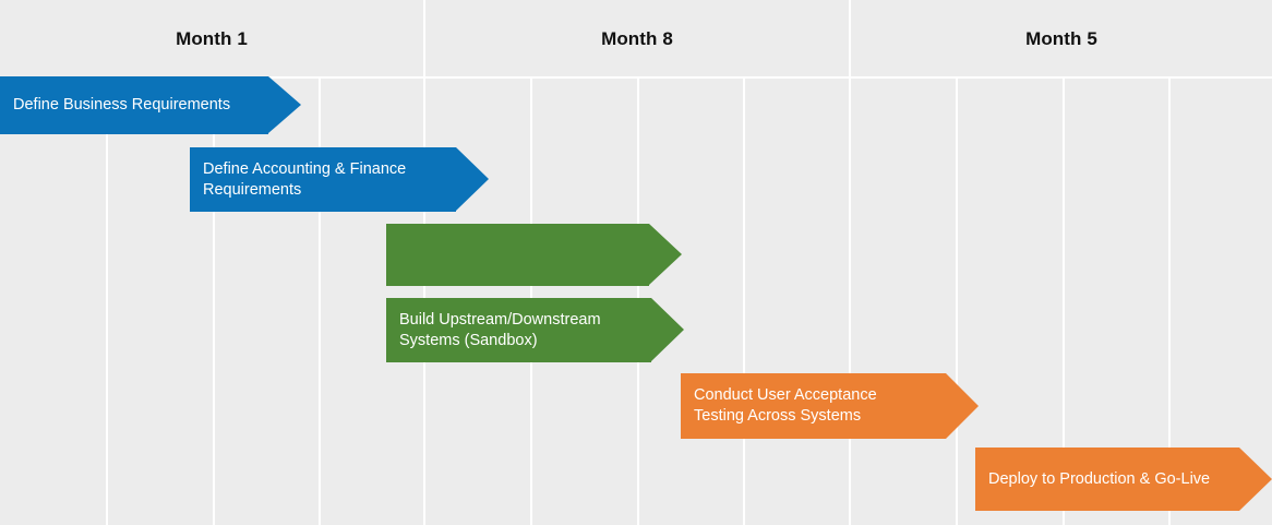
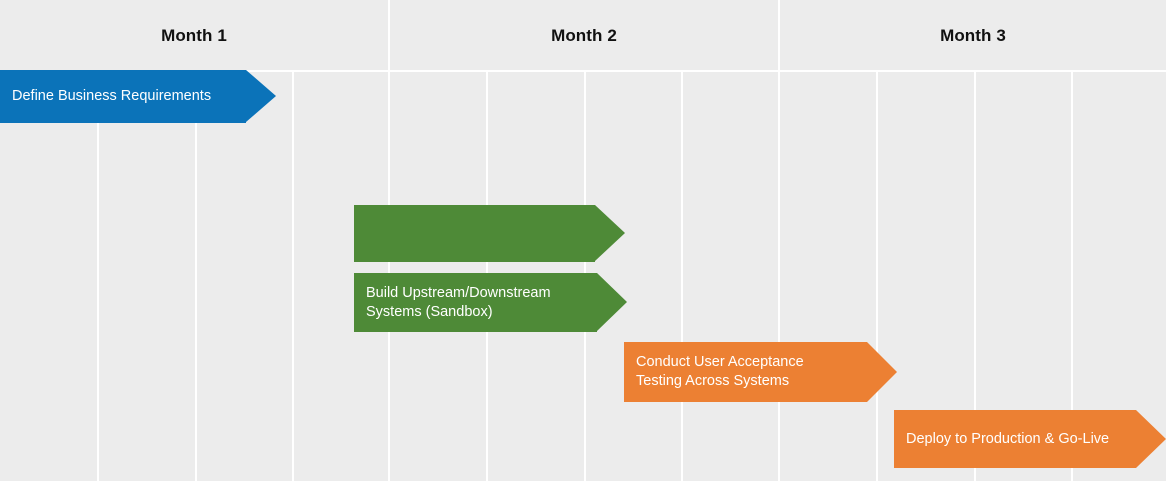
  Month 1
- Month 8
+ Month 2
- Month 5
+ Month 3
  Define Business Requirements
- Define Accounting & Finance
- Requirements
  Build Upstream/Downstream
  Systems (Sandbox)
  Conduct User Acceptance
  Testing Across Systems
  Deploy to Production & Go-Live
